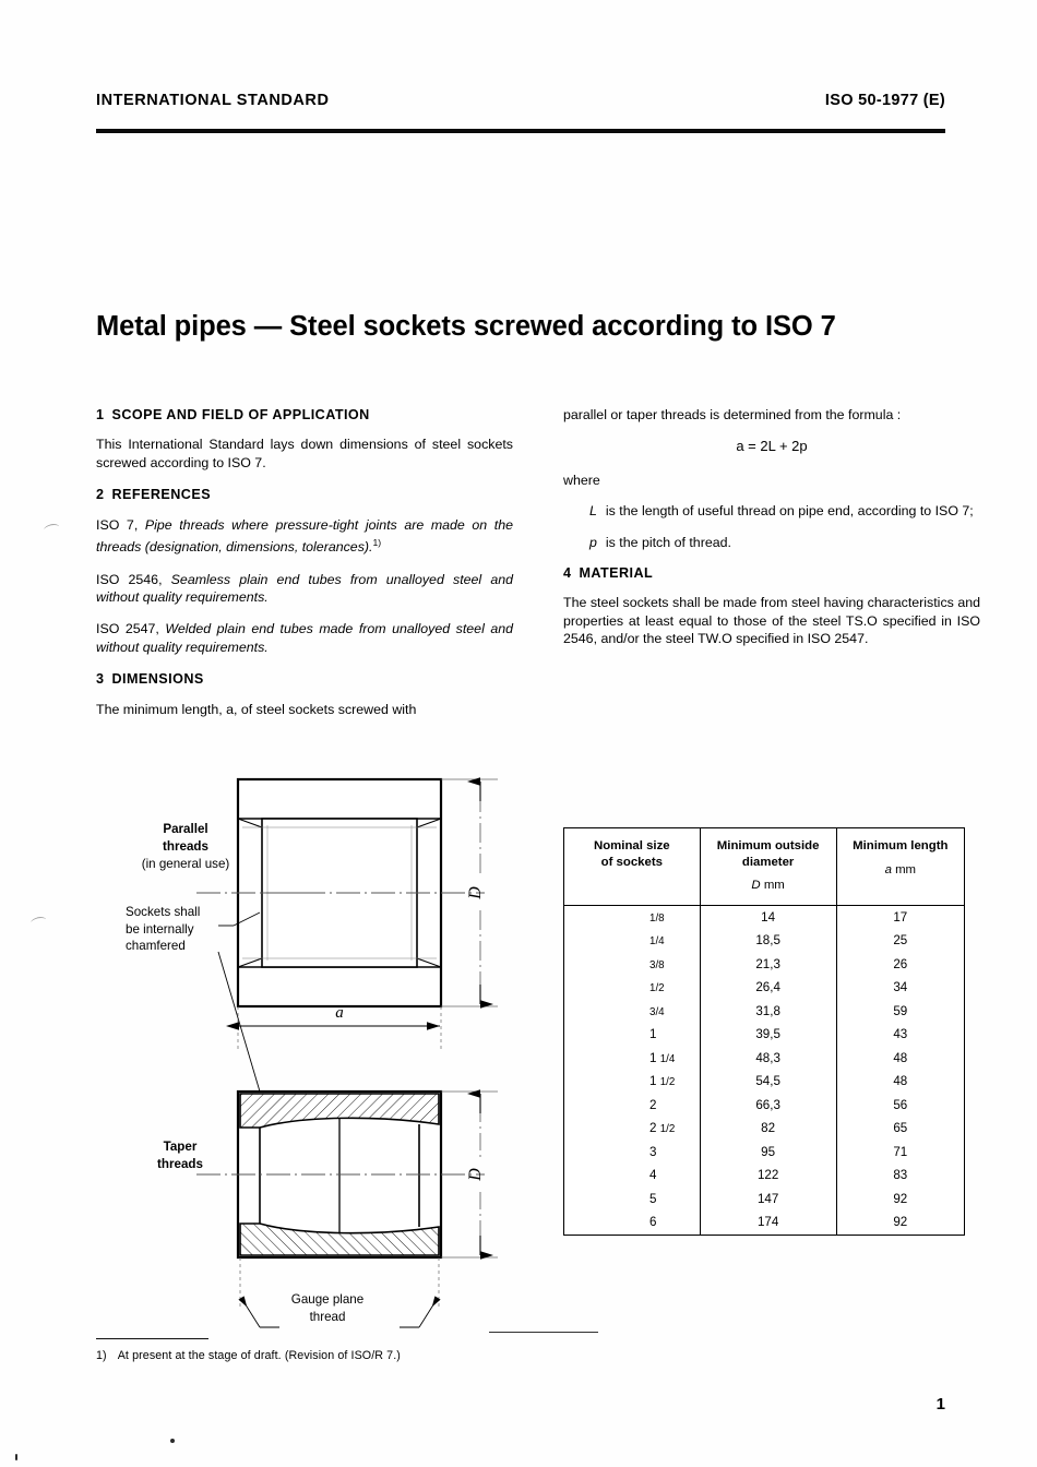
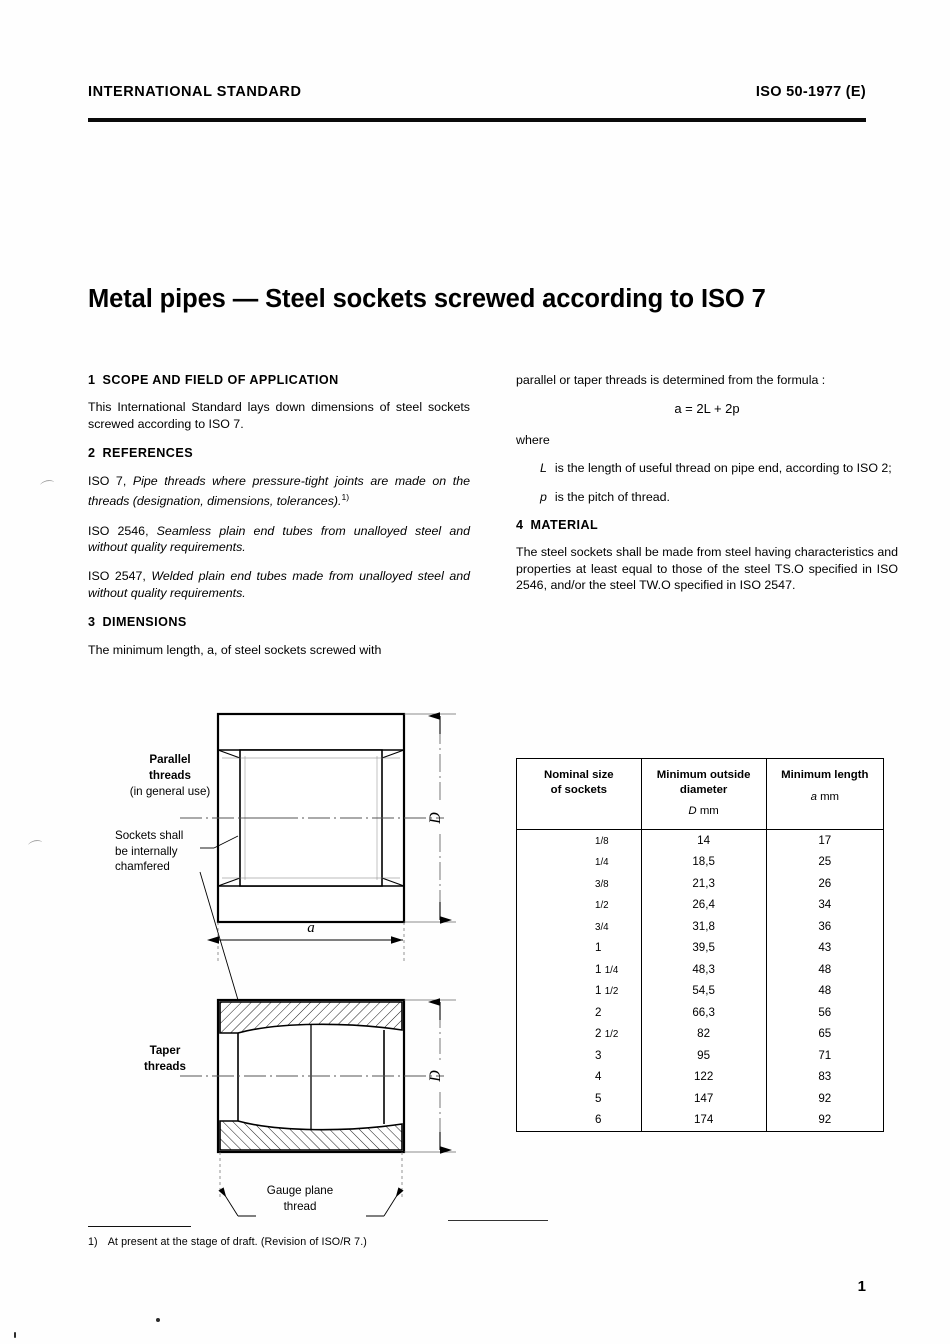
  INTERNATIONAL STANDARD
  ISO 50-1977 (E)
  Metal pipes — Steel sockets screwed according to ISO 7
  1 SCOPE AND FIELD OF APPLICATION
  This International Standard lays down dimensions of steel sockets screwed according to ISO 7.
  2 REFERENCES
  ISO 7, Pipe threads where pressure-tight joints are made on the threads (designation, dimensions, tolerances).1)
  ISO 2546, Seamless plain end tubes from unalloyed steel and without quality requirements.
  ISO 2547, Welded plain end tubes made from unalloyed steel and without quality requirements.
  3 DIMENSIONS
  The minimum length, a, of steel sockets screwed with
  parallel or taper threads is determined from the formula :
  a = 2L + 2p
  where
- L is the length of useful thread on pipe end, according to ISO 7;
+ L is the length of useful thread on pipe end, according to ISO 2;
  p is the pitch of thread.
  4 MATERIAL
  The steel sockets shall be made from steel having characteristics and properties at least equal to those of the steel TS.O specified in ISO 2546, and/or the steel TW.O specified in ISO 2547.
  Parallel
  threads
  (in general use)
  Sockets shall
  be internally
  chamfered
  Taper
  threads
  Gauge plane
  thread
  a
  Nominal size of sockets	Minimum outside diameter D mm	Minimum length a mm
- 1/8 1/4 3/8 1/2 3/4 1 1 1/4 1 1/2 2 2 1/2 3 4 5 6	14 18,5 21,3 26,4 31,8 39,5 48,3 54,5 66,3 82 95 122 147 174	17 25 26 34 59 43 48 48 56 65 71 83 92 92
+ 1/8 1/4 3/8 1/2 3/4 1 1 1/4 1 1/2 2 2 1/2 3 4 5 6	14 18,5 21,3 26,4 31,8 39,5 48,3 54,5 66,3 82 95 122 147 174	17 25 26 34 36 43 48 48 56 65 71 83 92 92
  1) At present at the stage of draft. (Revision of ISO/R 7.)
  1
